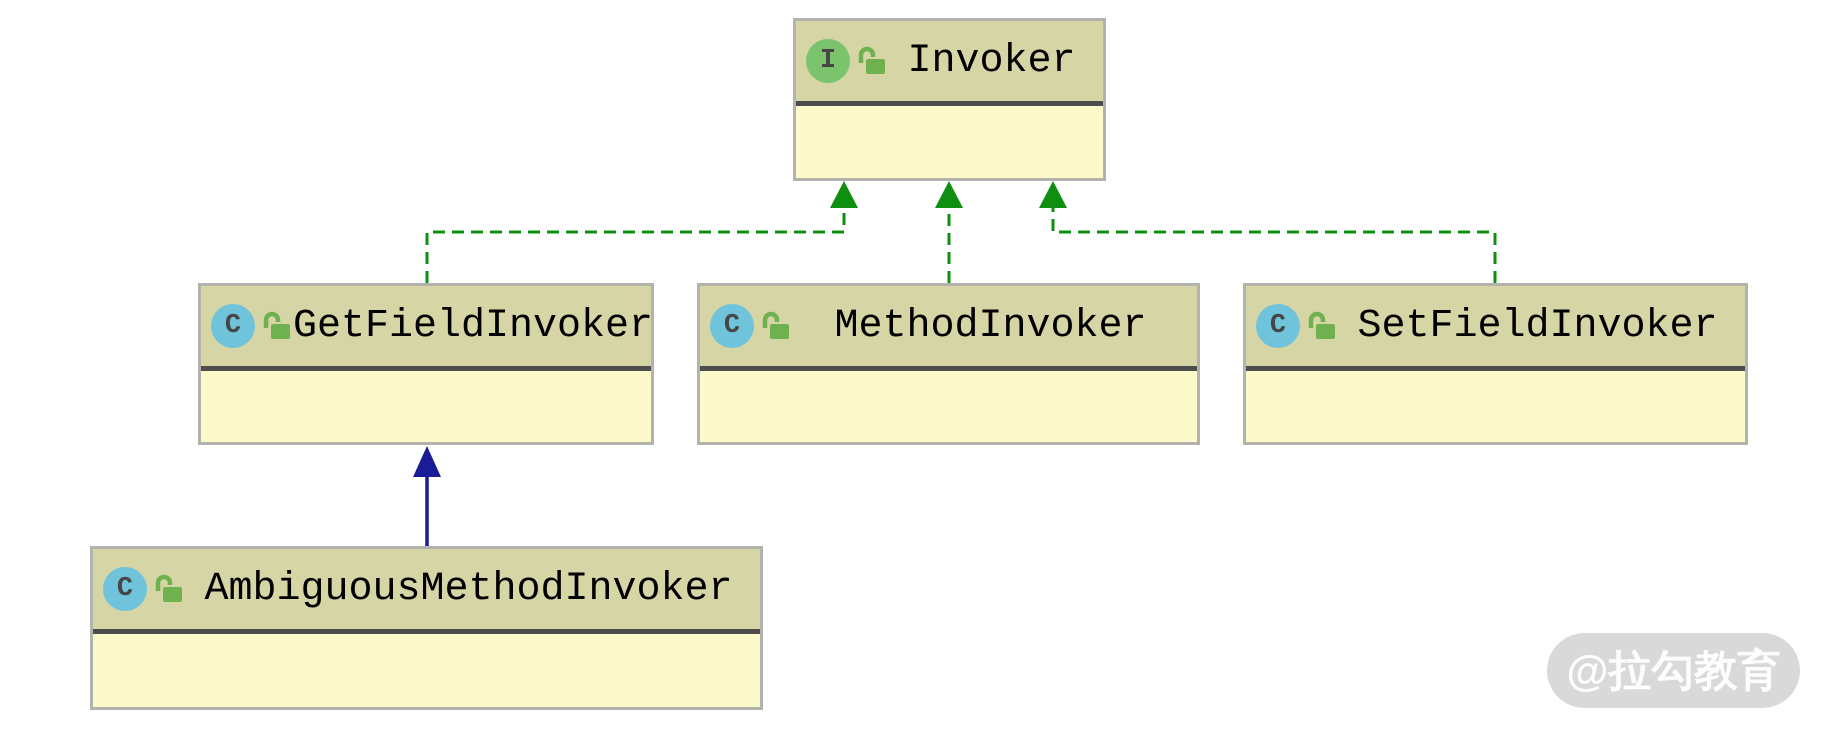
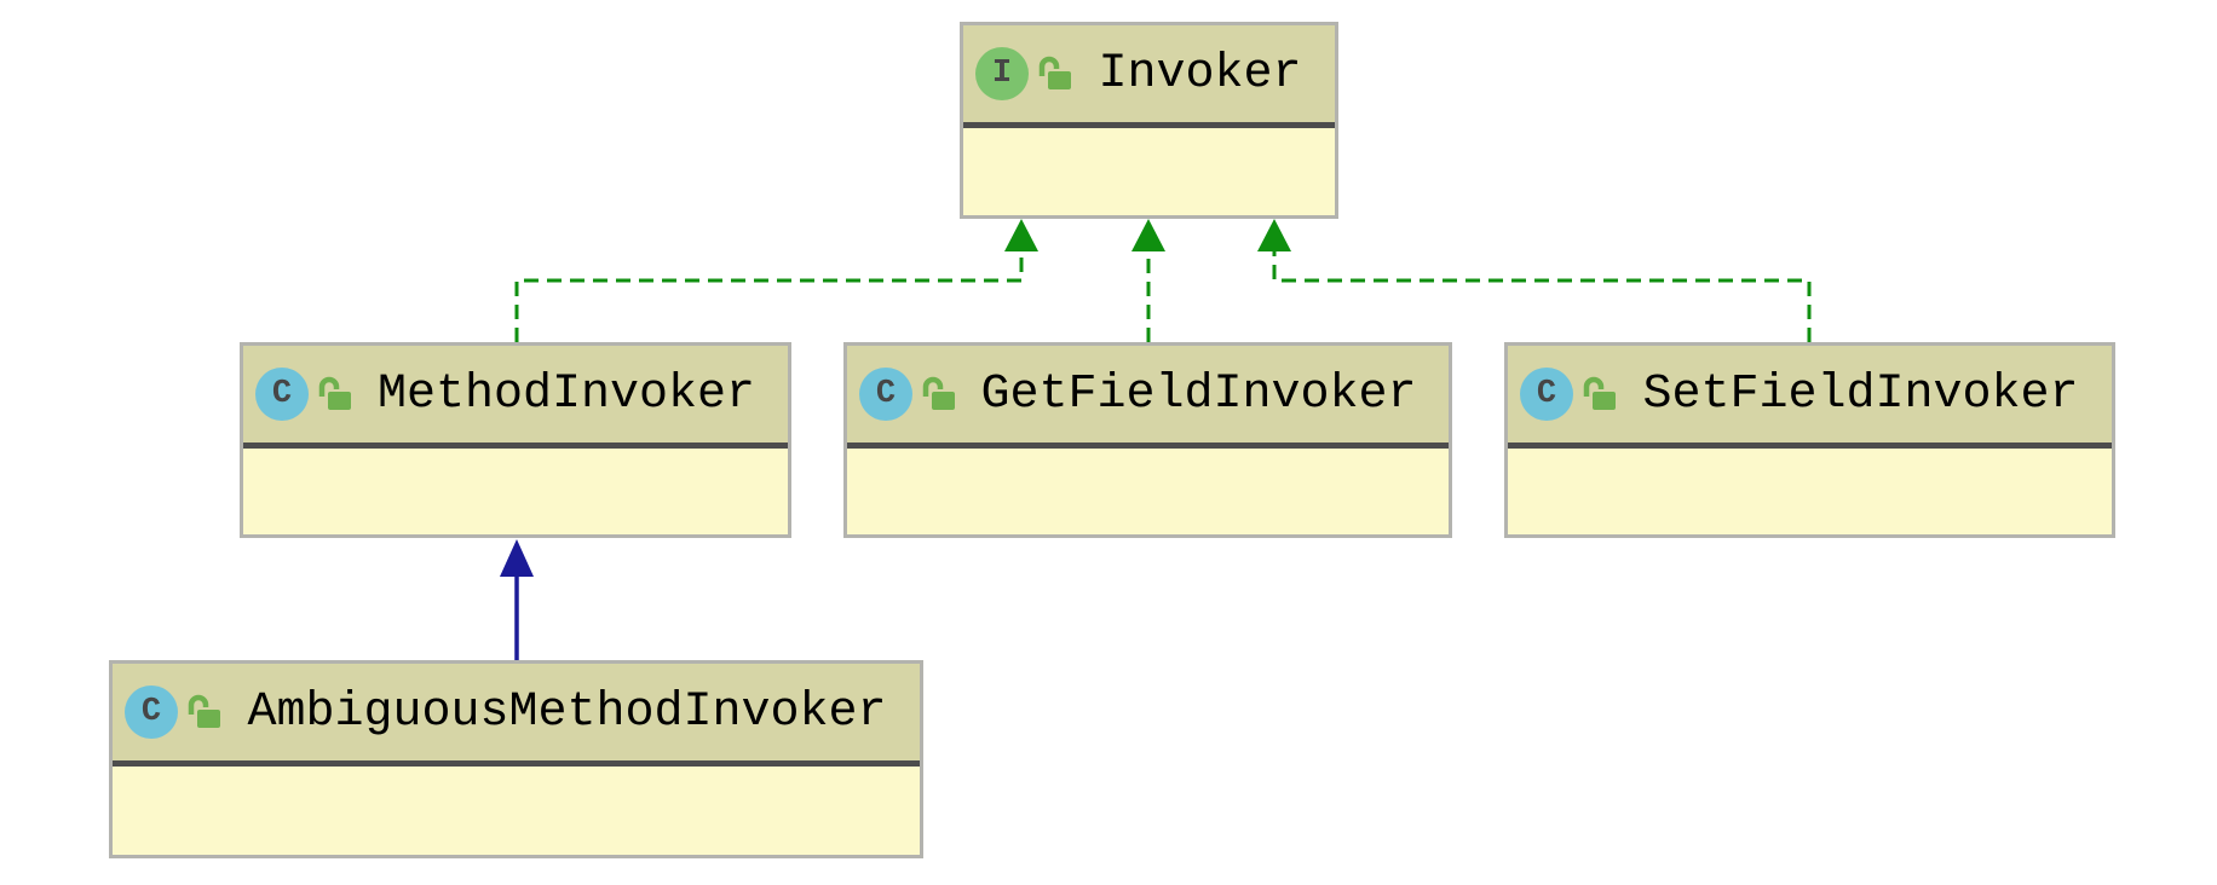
  I
  Invoker
  C
- GetFieldInvoker
+ MethodInvoker
  C
- MethodInvoker
+ GetFieldInvoker
  C
  SetFieldInvoker
  C
  AmbiguousMethodInvoker
- @拉勾教育
